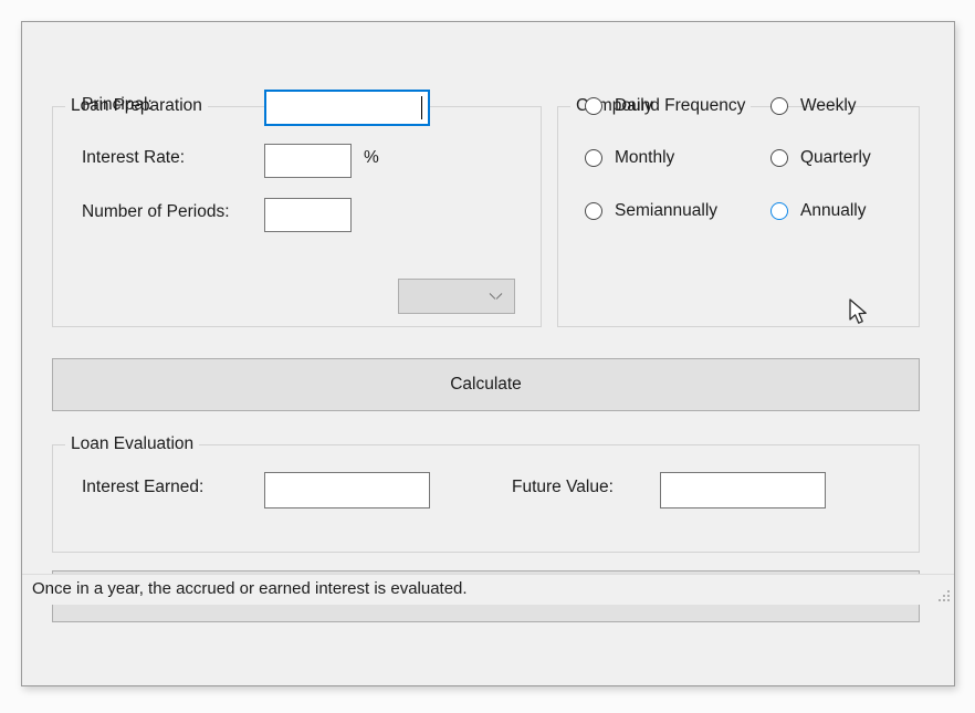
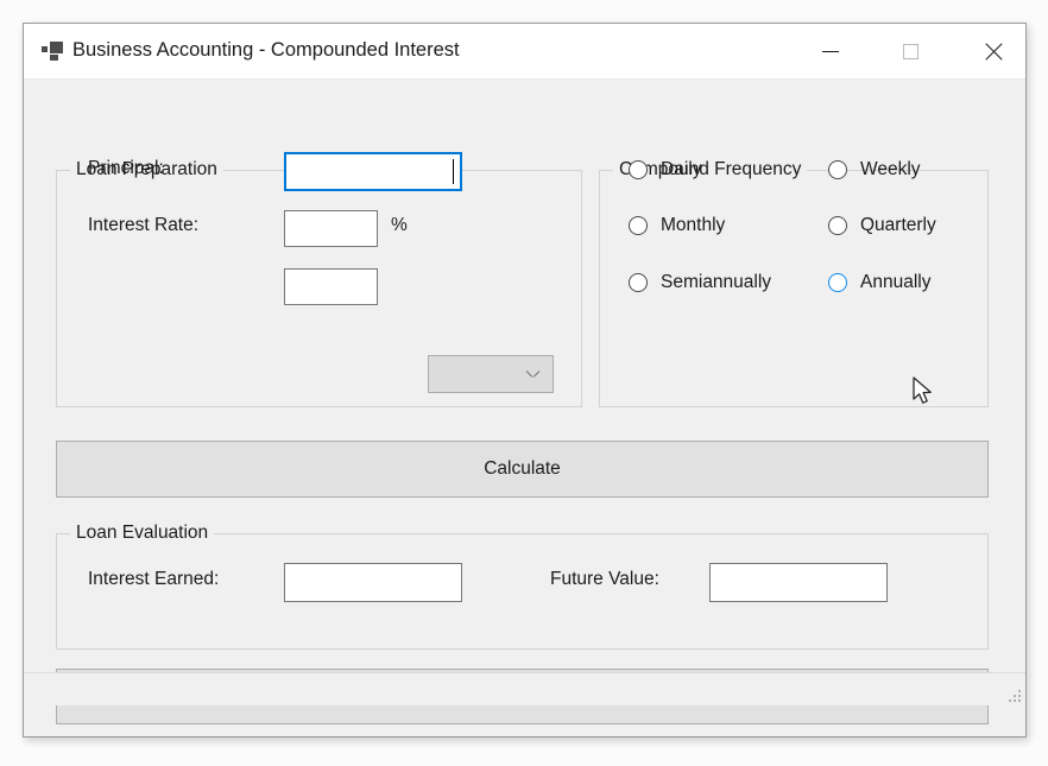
+ Business Accounting - Compounded Interest
  Loan Preparation
  Principal:
  Interest Rate:
  %
- Number of Periods:
  Cmpound Frequency
  Daily
  Weekly
  Monthly
  Quarterly
  Semiannually
  Annually
  Calculate
  Loan Evaluation
  Interest Earned:
  Future Value:
- Once in a year, the accrued or earned interest is evaluated.
